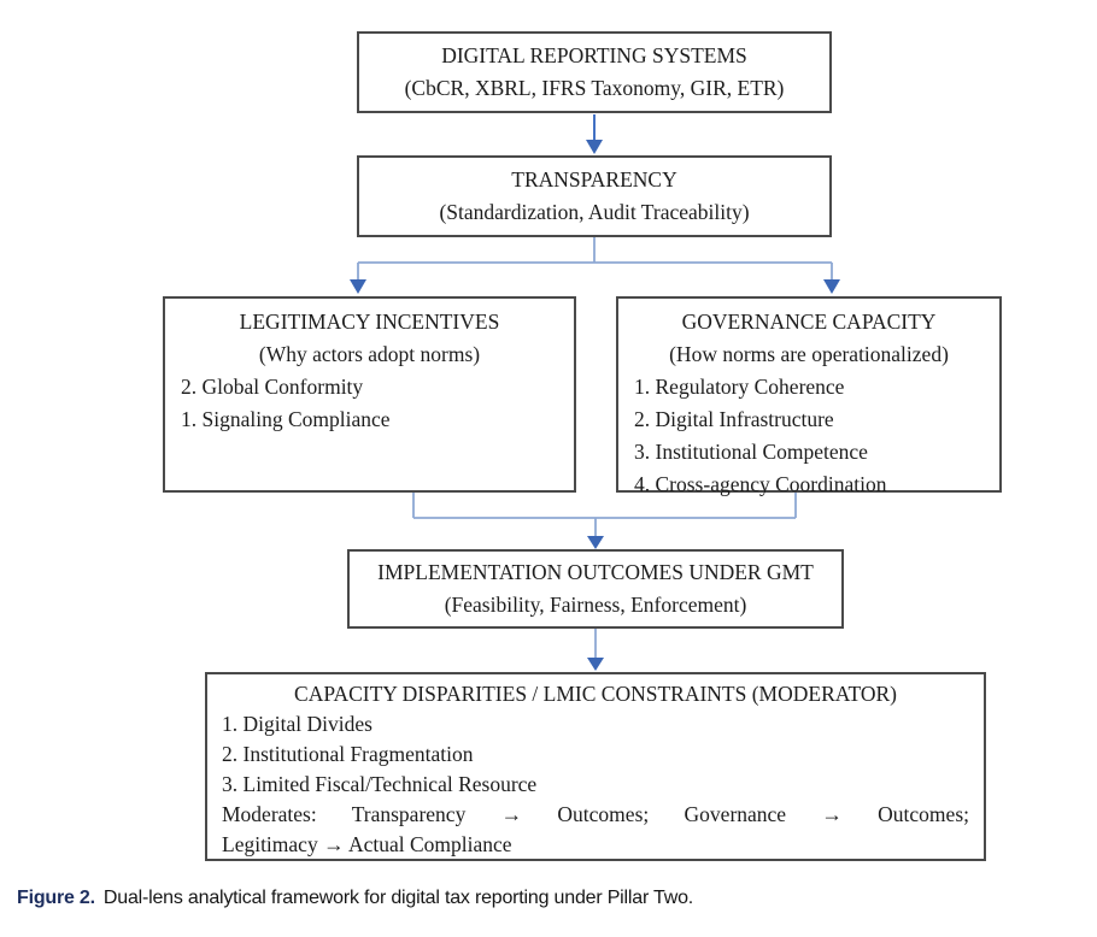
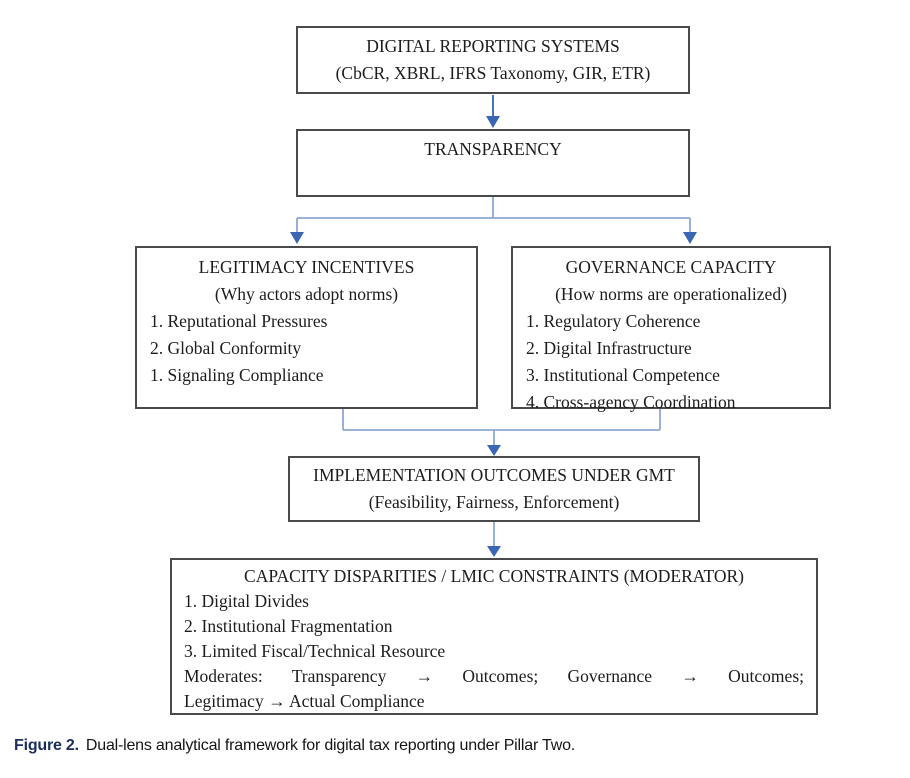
  DIGITAL REPORTING SYSTEMS
  (CbCR, XBRL, IFRS Taxonomy, GIR, ETR)
  TRANSPARENCY
- (Standardization, Audit Traceability)
  LEGITIMACY INCENTIVES
  (Why actors adopt norms)
+ 1. Reputational Pressures
  2. Global Conformity
  1. Signaling Compliance
  GOVERNANCE CAPACITY
  (How norms are operationalized)
  1. Regulatory Coherence
  2. Digital Infrastructure
  3. Institutional Competence
  4. Cross-agency Coordination
  IMPLEMENTATION OUTCOMES UNDER GMT
  (Feasibility, Fairness, Enforcement)
  CAPACITY DISPARITIES / LMIC CONSTRAINTS (MODERATOR)
  1. Digital Divides
  2. Institutional Fragmentation
  3. Limited Fiscal/Technical Resource
  Moderates: Transparency → Outcomes; Governance → Outcomes;
  Legitimacy → Actual Compliance
  Figure 2. Dual-lens analytical framework for digital tax reporting under Pillar Two.
